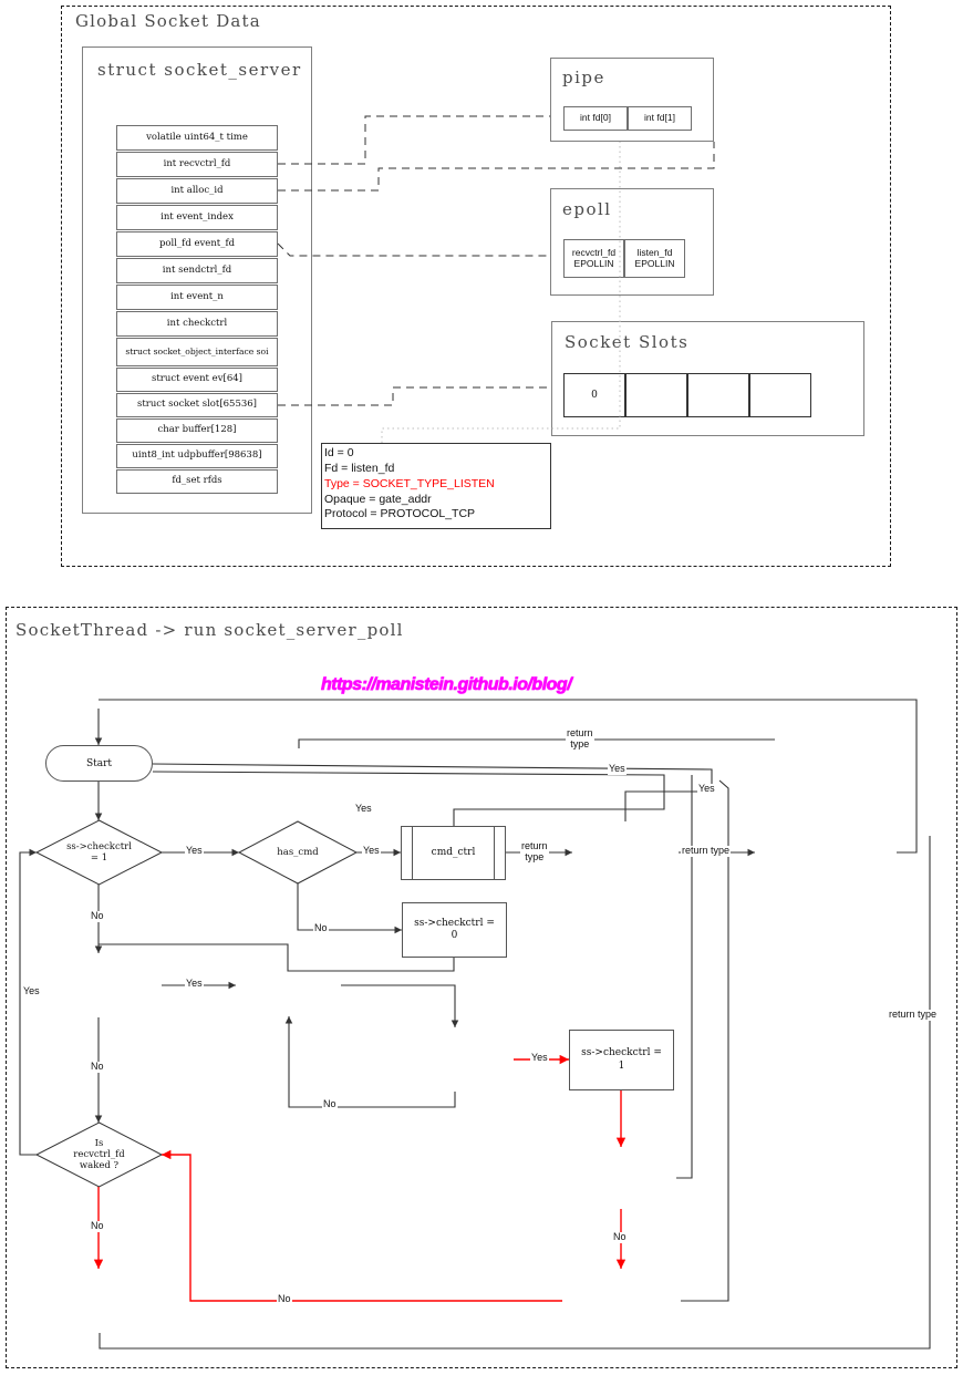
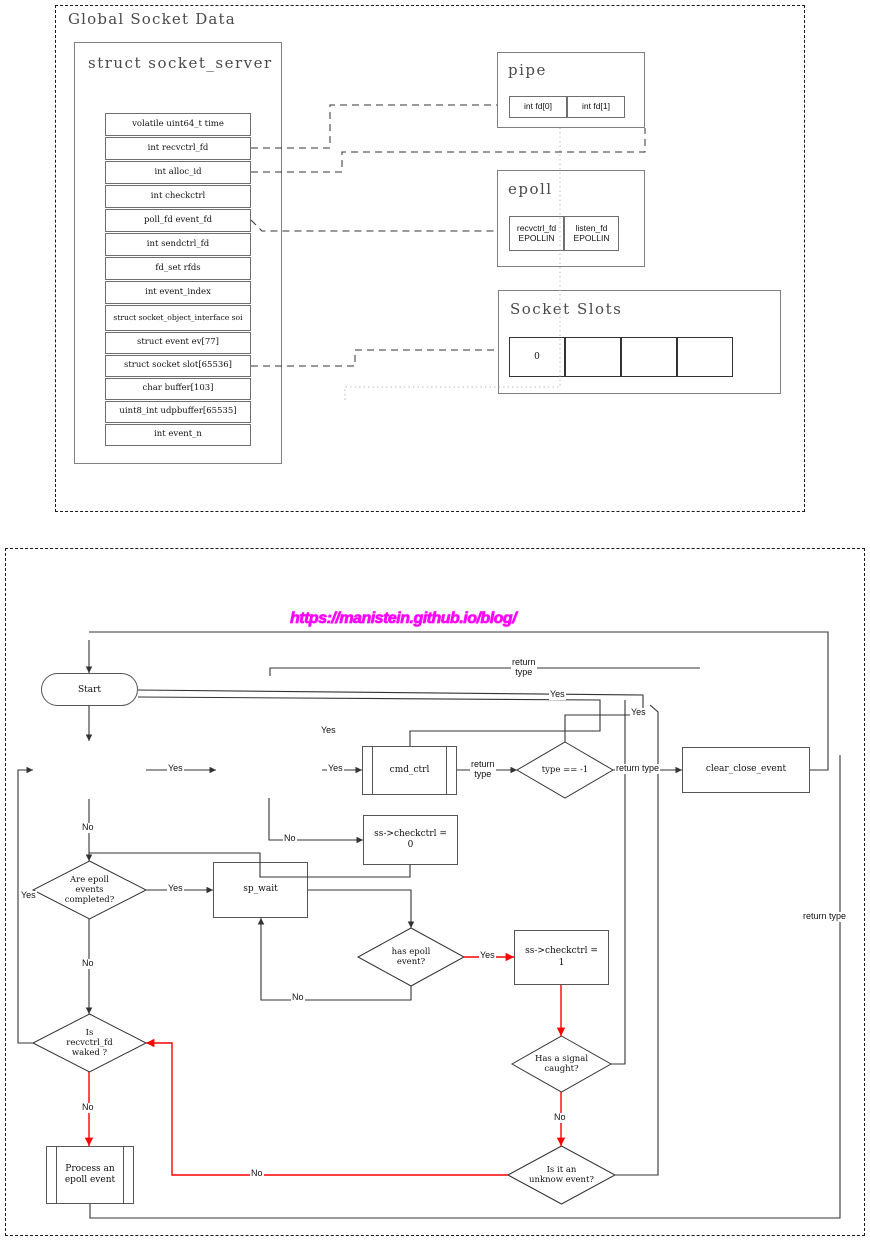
  Global Socket Data
  struct socket_server
  volatile uint64_t time
  int recvctrl_fd
  int alloc_id
- int event_index
+ int checkctrl
  poll_fd event_fd
  int sendctrl_fd
- int event_n
+ fd_set rfds
- int checkctrl
+ int event_index
  struct socket_object_interface soi
- struct event ev[64]
+ struct event ev[77]
  struct socket slot[65536]
- char buffer[128]
+ char buffer[103]
- uint8_int udpbuffer[98638]
+ uint8_int udpbuffer[65535]
- fd_set rfds
+ int event_n
  pipe
  int fd[0]
  int fd[1]
  epoll
  recvctrl_fd
  EPOLLIN
  listen_fd
  EPOLLIN
  Socket Slots
  0
- Id = 0
- Fd = listen_fd
- Type = SOCKET_TYPE_LISTEN
- Opaque = gate_addr
- Protocol = PROTOCOL_TCP
- SocketThread -> run socket_server_poll
  https://manistein.github.io/blog/
  Start
- ss->checkctrl
- = 1
- has_cmd
  cmd_ctrl
+ type == -1
+ clear_close_event
  ss->checkctrl =
  0
+ Are epoll
+ events
+ completed?
+ sp_wait
+ has epoll
+ event?
  ss->checkctrl =
  1
+ Has a signal
+ caught?
  Is
  recvctrl_fd
  waked ?
+ Process an
+ epoll event
+ Is it an
+ unknow event?
  return
  type
  Yes
  Yes
  Yes
  Yes
  Yes
  return
  type
  return type
  return type
  No
  No
  Yes
  Yes
  No
  Yes
  No
  No
  No
  No
